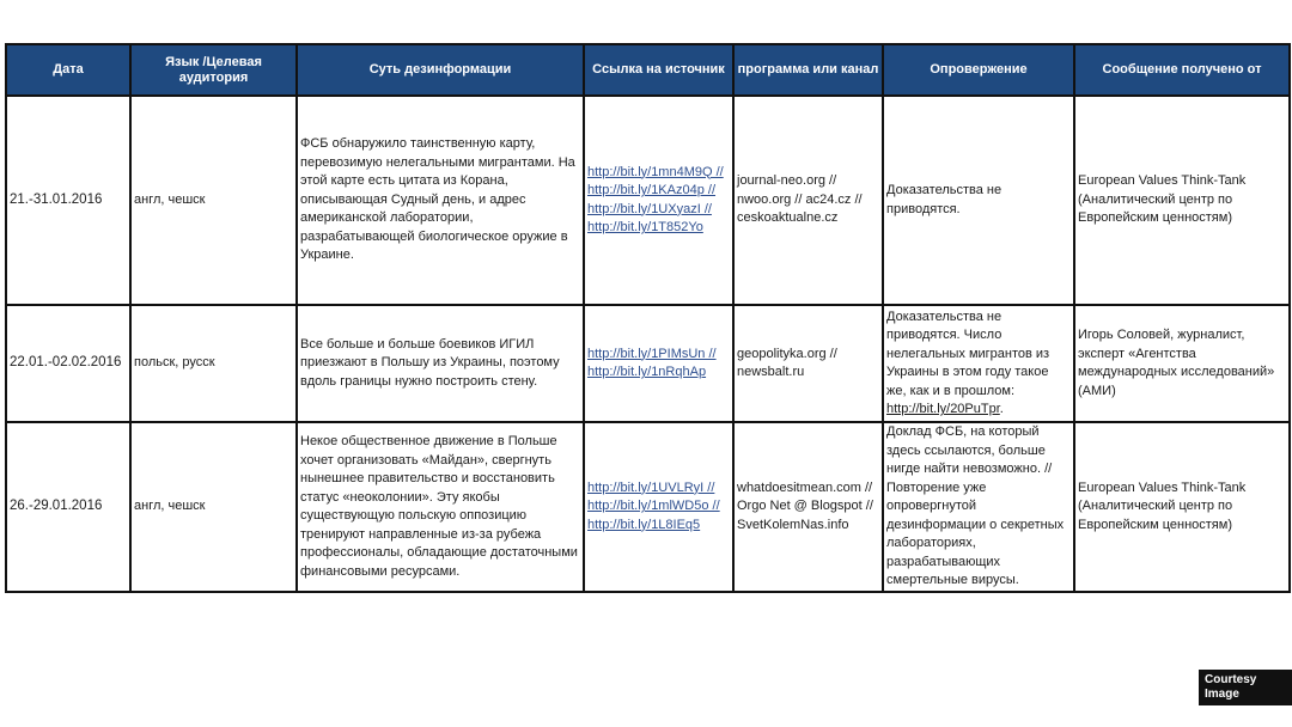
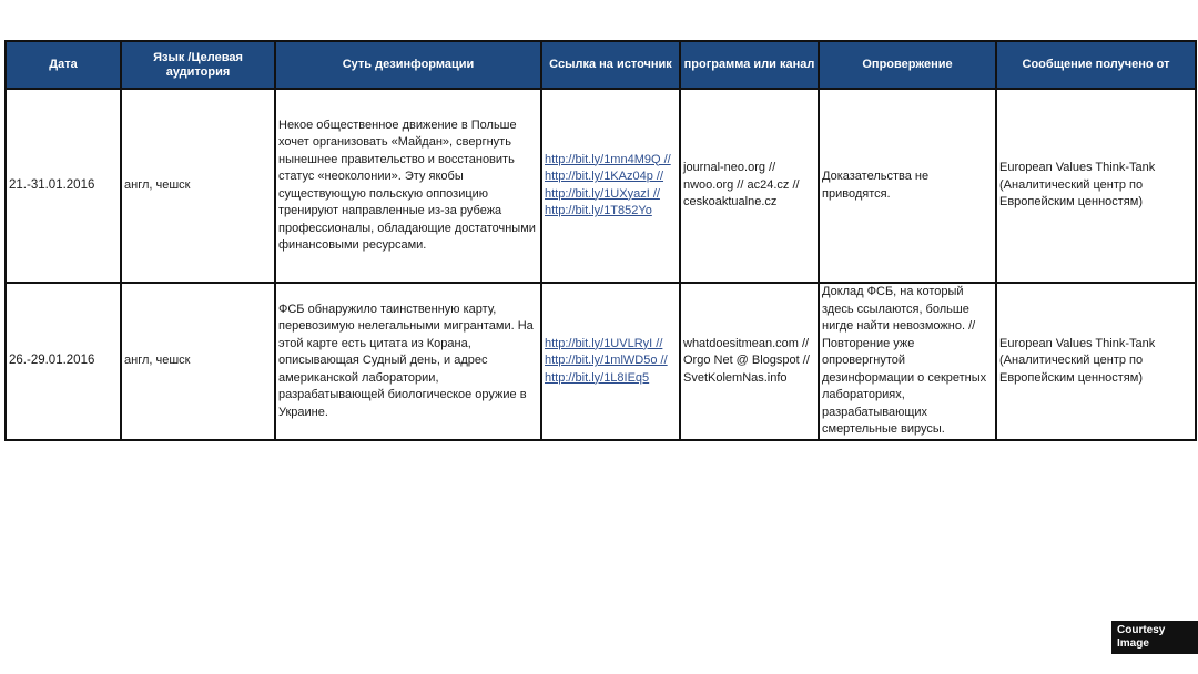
  Дата	Язык /Целевая аудитория	Суть дезинформации	Ссылка на источник	программа или канал	Опровержение	Сообщение получено от
- 21.-31.01.2016	англ, чешск	ФСБ обнаружило таинственную карту, перевозимую нелегальными мигрантами. На этой карте есть цитата из Корана, описывающая Судный день, и адрес американской лаборатории, разрабатывающей биологическое оружие в Украине.	http://bit.ly/1mn4M9Q // http://bit.ly/1KAz04p // http://bit.ly/1UXyazI // http://bit.ly/1T852Yo	journal-neo.org // nwoo.org // ac24.cz // ceskoaktualne.cz	Доказательства не приводятся.	European Values Think-Tank (Аналитический центр по Европейским ценностям)
+ 21.-31.01.2016	англ, чешск	Некое общественное движение в Польше хочет организовать «Майдан», свергнуть нынешнее правительство и восстановить статус «неоколонии». Эту якобы существующую польскую оппозицию тренируют направленные из-за рубежа профессионалы, обладающие достаточными финансовыми ресурсами.	http://bit.ly/1mn4M9Q // http://bit.ly/1KAz04p // http://bit.ly/1UXyazI // http://bit.ly/1T852Yo	journal-neo.org // nwoo.org // ac24.cz // ceskoaktualne.cz	Доказательства не приводятся.	European Values Think-Tank (Аналитический центр по Европейским ценностям)
- 22.01.-02.02.2016	польск, русск	Все больше и больше боевиков ИГИЛ приезжают в Польшу из Украины, поэтому вдоль границы нужно построить стену.	http://bit.ly/1PIMsUn // http://bit.ly/1nRqhAp	geopolityka.org // newsbalt.ru	Доказательства не приводятся. Число нелегальных мигрантов из Украины в этом году такое же, как и в прошлом: http://bit.ly/20PuTpr.	Игорь Соловей, журналист, эксперт «Агентства международных исследований» (АМИ)
- 26.-29.01.2016	англ, чешск	Некое общественное движение в Польше хочет организовать «Майдан», свергнуть нынешнее правительство и восстановить статус «неоколонии». Эту якобы существующую польскую оппозицию тренируют направленные из-за рубежа профессионалы, обладающие достаточными финансовыми ресурсами.	http://bit.ly/1UVLRyI // http://bit.ly/1mlWD5o // http://bit.ly/1L8IEq5	whatdoesitmean.com // Orgo Net @ Blogspot // SvetKolemNas.info	Доклад ФСБ, на который здесь ссылаются, больше нигде найти невозможно. // Повторение уже опровергнутой дезинформации о секретных лабораториях, разрабатывающих смертельные вирусы.	European Values Think-Tank (Аналитический центр по Европейским ценностям)
+ 26.-29.01.2016	англ, чешск	ФСБ обнаружило таинственную карту, перевозимую нелегальными мигрантами. На этой карте есть цитата из Корана, описывающая Судный день, и адрес американской лаборатории, разрабатывающей биологическое оружие в Украине.	http://bit.ly/1UVLRyI // http://bit.ly/1mlWD5o // http://bit.ly/1L8IEq5	whatdoesitmean.com // Orgo Net @ Blogspot // SvetKolemNas.info	Доклад ФСБ, на который здесь ссылаются, больше нигде найти невозможно. // Повторение уже опровергнутой дезинформации о секретных лабораториях, разрабатывающих смертельные вирусы.	European Values Think-Tank (Аналитический центр по Европейским ценностям)
  Courtesy Image
